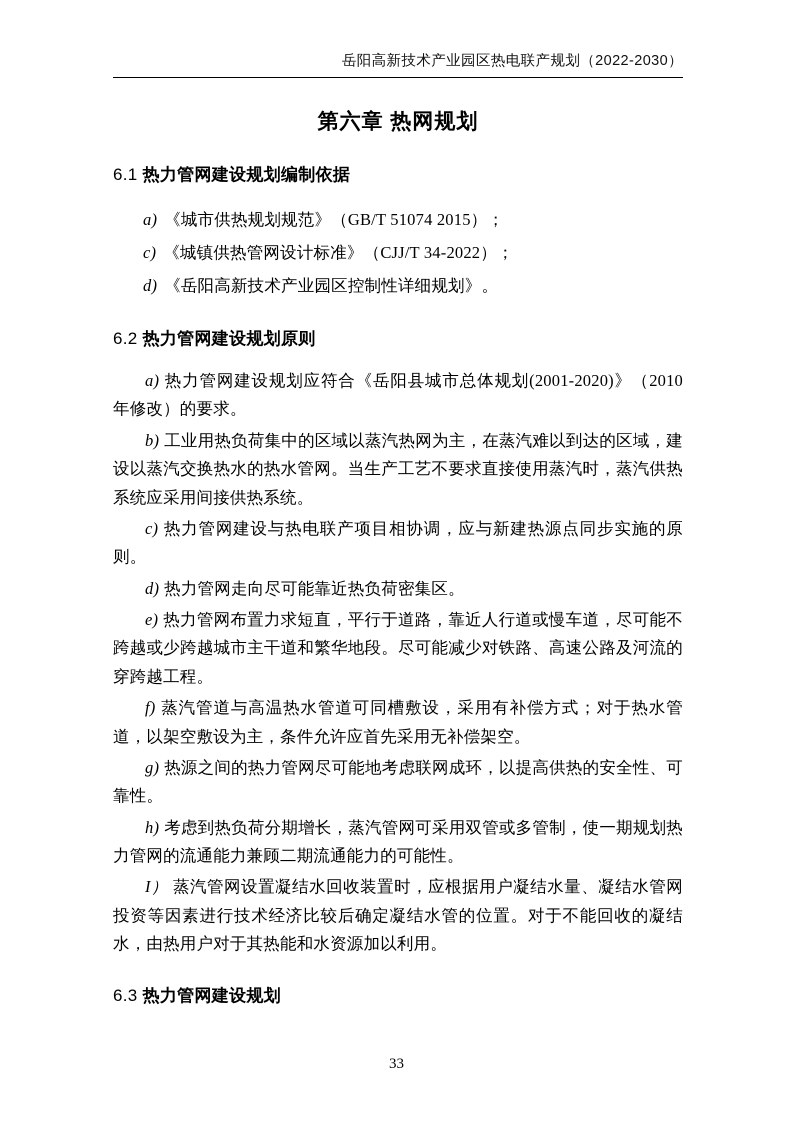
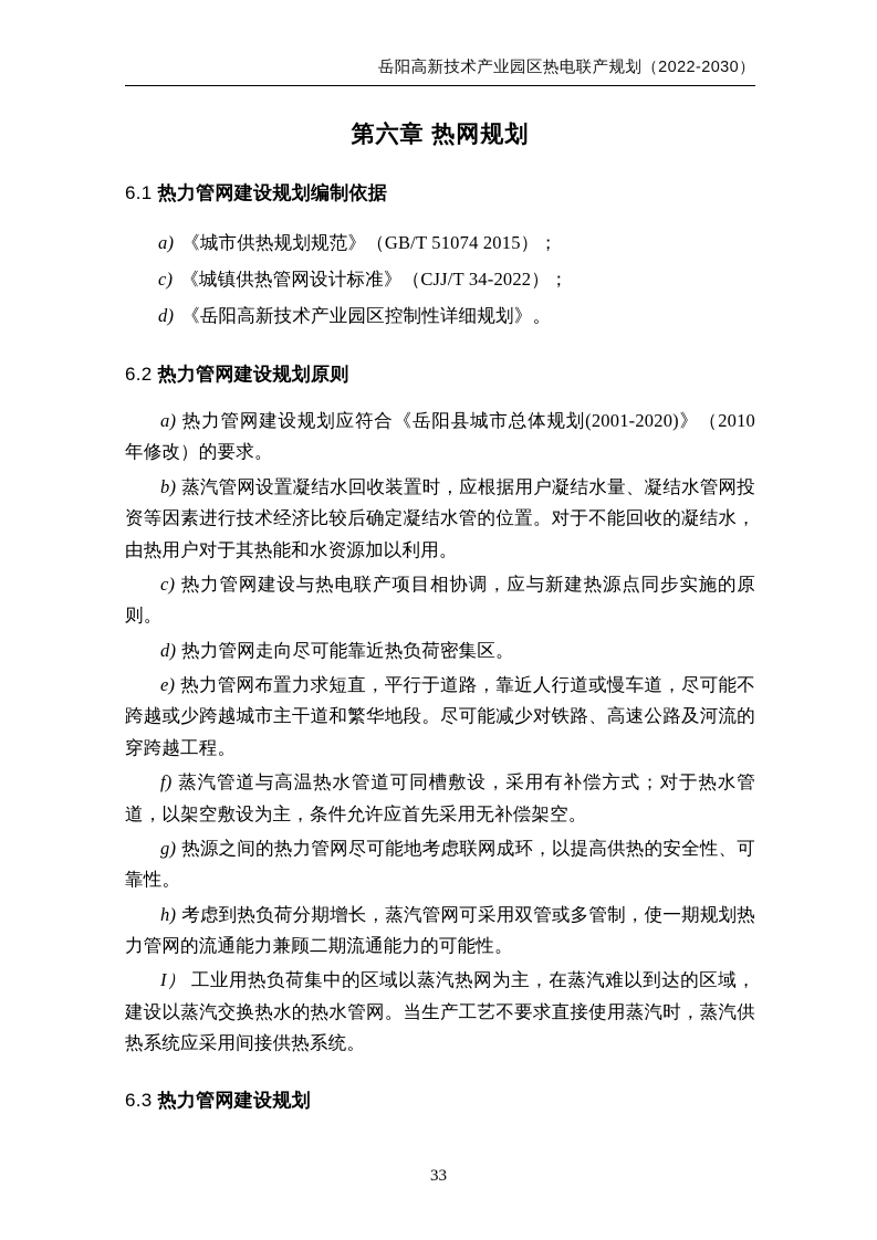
  岳阳高新技术产业园区热电联产规划（2022-2030）
  第六章 热网规划
  6.1 热力管网建设规划编制依据
  a) 《城市供热规划规范》（GB/T 51074 2015）；
  c) 《城镇供热管网设计标准》（CJJ/T 34-2022）；
  d) 《岳阳高新技术产业园区控制性详细规划》。
  6.2 热力管网建设规划原则
  a) 热力管网建设规划应符合《岳阳县城市总体规划(2001-2020)》（2010 年修改）的要求。
- b) 工业用热负荷集中的区域以蒸汽热网为主，在蒸汽难以到达的区域，建设以蒸汽交换热水的热水管网。当生产工艺不要求直接使用蒸汽时，蒸汽供热系统应采用间接供热系统。
+ b) 蒸汽管网设置凝结水回收装置时，应根据用户凝结水量、凝结水管网投资等因素进行技术经济比较后确定凝结水管的位置。对于不能回收的凝结水，由热用户对于其热能和水资源加以利用。
  c) 热力管网建设与热电联产项目相协调，应与新建热源点同步实施的原则。
  d) 热力管网走向尽可能靠近热负荷密集区。
  e) 热力管网布置力求短直，平行于道路，靠近人行道或慢车道，尽可能不跨越或少跨越城市主干道和繁华地段。尽可能减少对铁路、高速公路及河流的穿跨越工程。
  f) 蒸汽管道与高温热水管道可同槽敷设，采用有补偿方式；对于热水管道，以架空敷设为主，条件允许应首先采用无补偿架空。
  g) 热源之间的热力管网尽可能地考虑联网成环，以提高供热的安全性、可靠性。
  h) 考虑到热负荷分期增长，蒸汽管网可采用双管或多管制，使一期规划热力管网的流通能力兼顾二期流通能力的可能性。
- I） 蒸汽管网设置凝结水回收装置时，应根据用户凝结水量、凝结水管网投资等因素进行技术经济比较后确定凝结水管的位置。对于不能回收的凝结水，由热用户对于其热能和水资源加以利用。
+ I） 工业用热负荷集中的区域以蒸汽热网为主，在蒸汽难以到达的区域，建设以蒸汽交换热水的热水管网。当生产工艺不要求直接使用蒸汽时，蒸汽供热系统应采用间接供热系统。
  6.3 热力管网建设规划
  33
